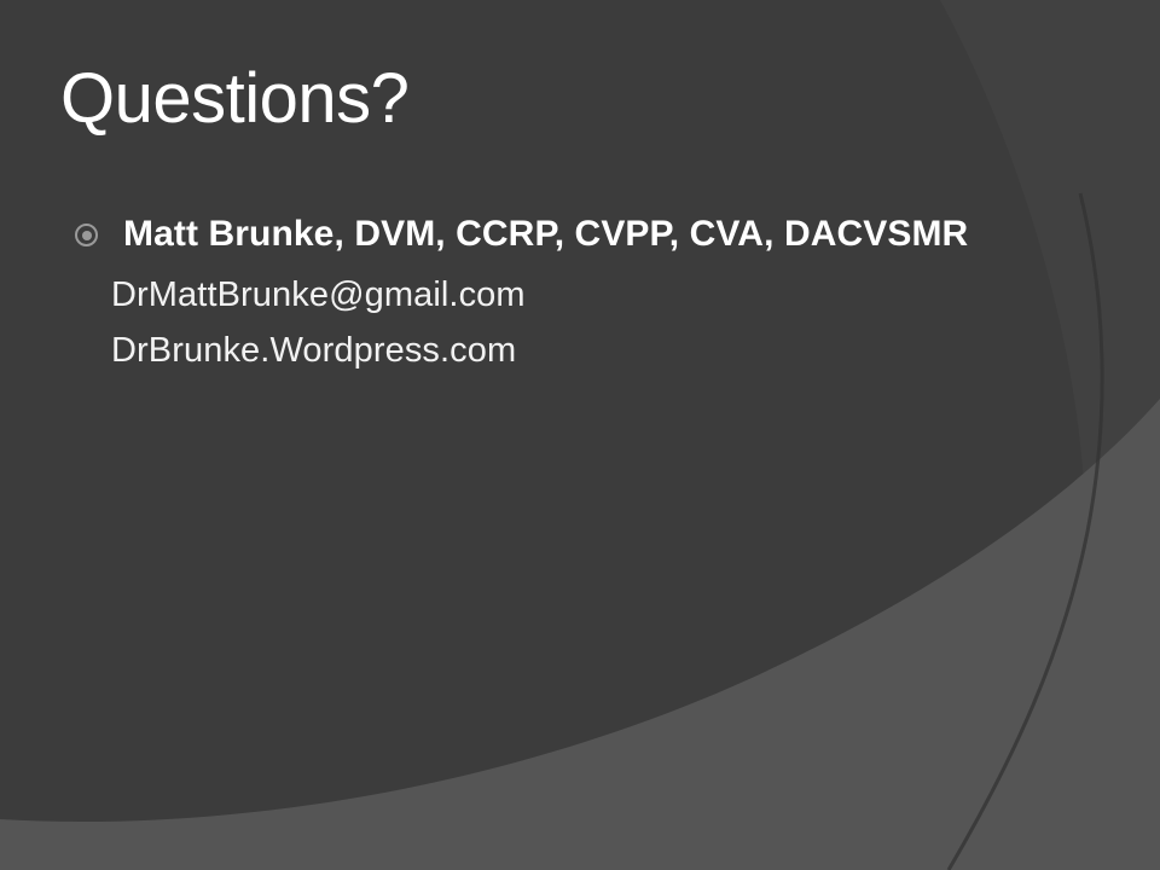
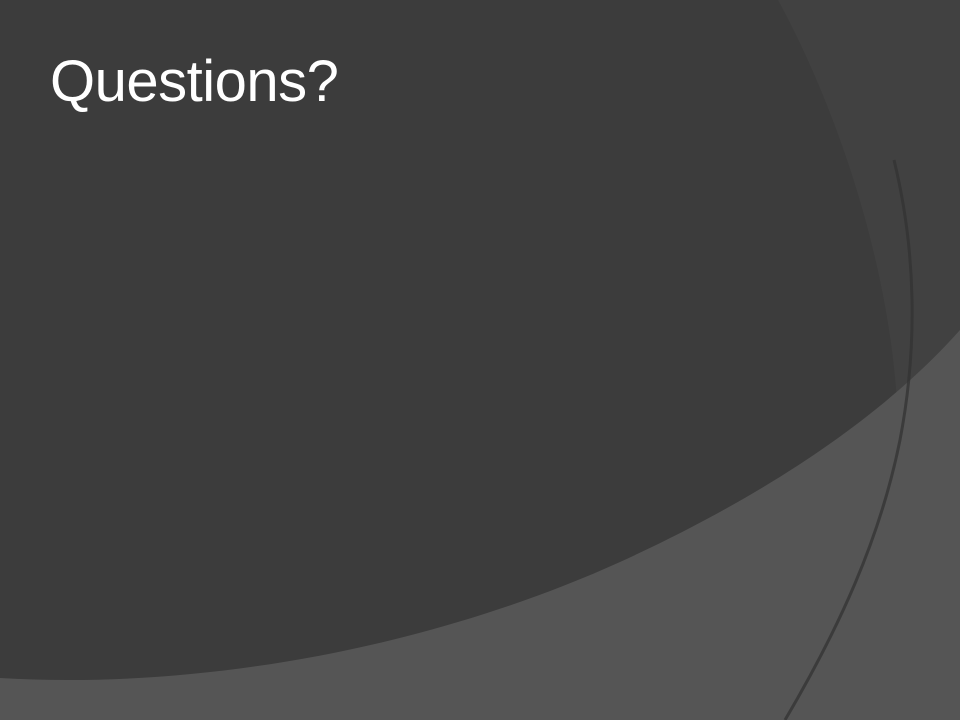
  Questions?
- Matt Brunke, DVM, CCRP, CVPP, CVA, DACVSMR
- DrMattBrunke@gmail.com
- DrBrunke.Wordpress.com
